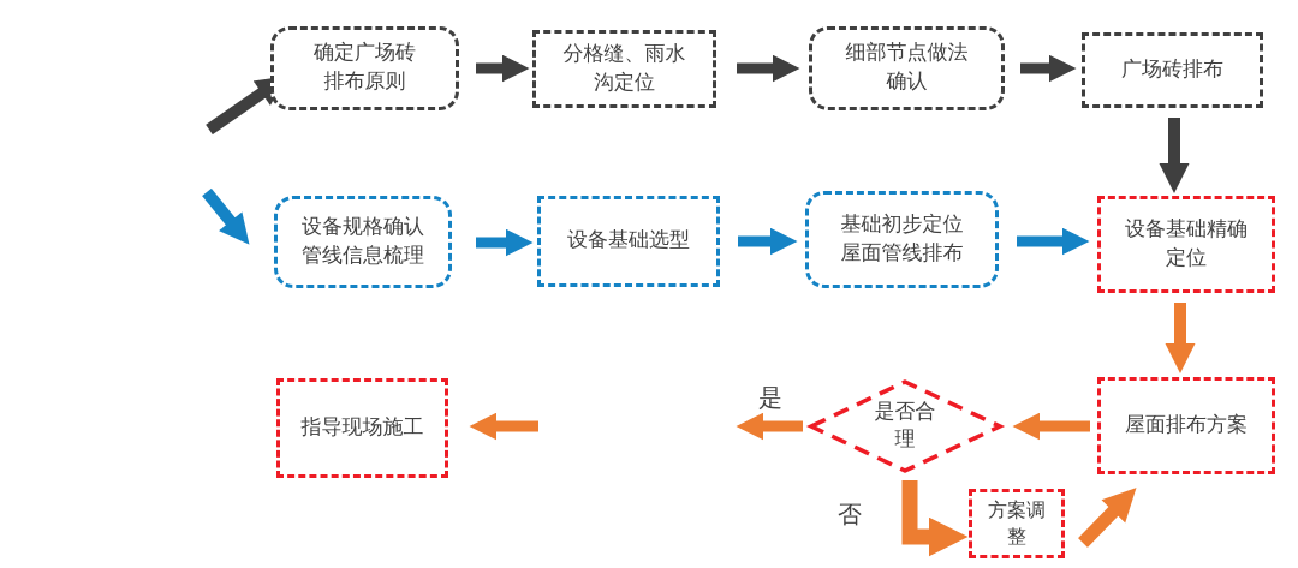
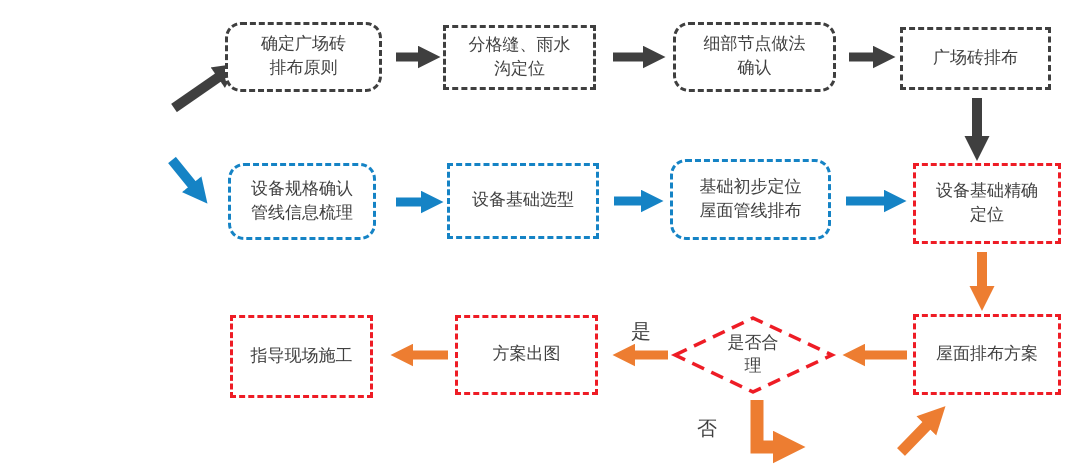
  确定广场砖
  排布原则
  分格缝、雨水
  沟定位
  细部节点做法
  确认
  广场砖排布
  设备规格确认
  管线信息梳理
  设备基础选型
  基础初步定位
  屋面管线排布
  设备基础精确
  定位
  屋面排布方案
+ 方案出图
  指导现场施工
- 方案调
- 整
  是否合
  理
  是
  否
